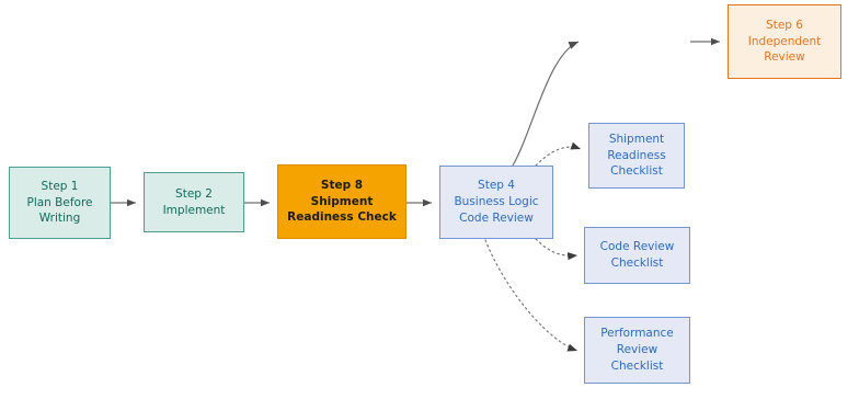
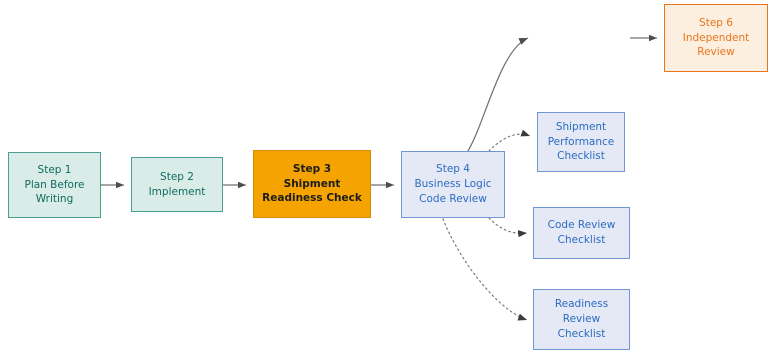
  Step 1
  Plan Before
  Writing
  Step 2
  Implement
- Step 8
+ Step 3
  Shipment
  Readiness Check
  Step 4
  Business Logic
  Code Review
  Step 6
  Independent
  Review
  Shipment
- Readiness
+ Performance
  Checklist
  Code Review
  Checklist
- Performance
+ Readiness
  Review
  Checklist
